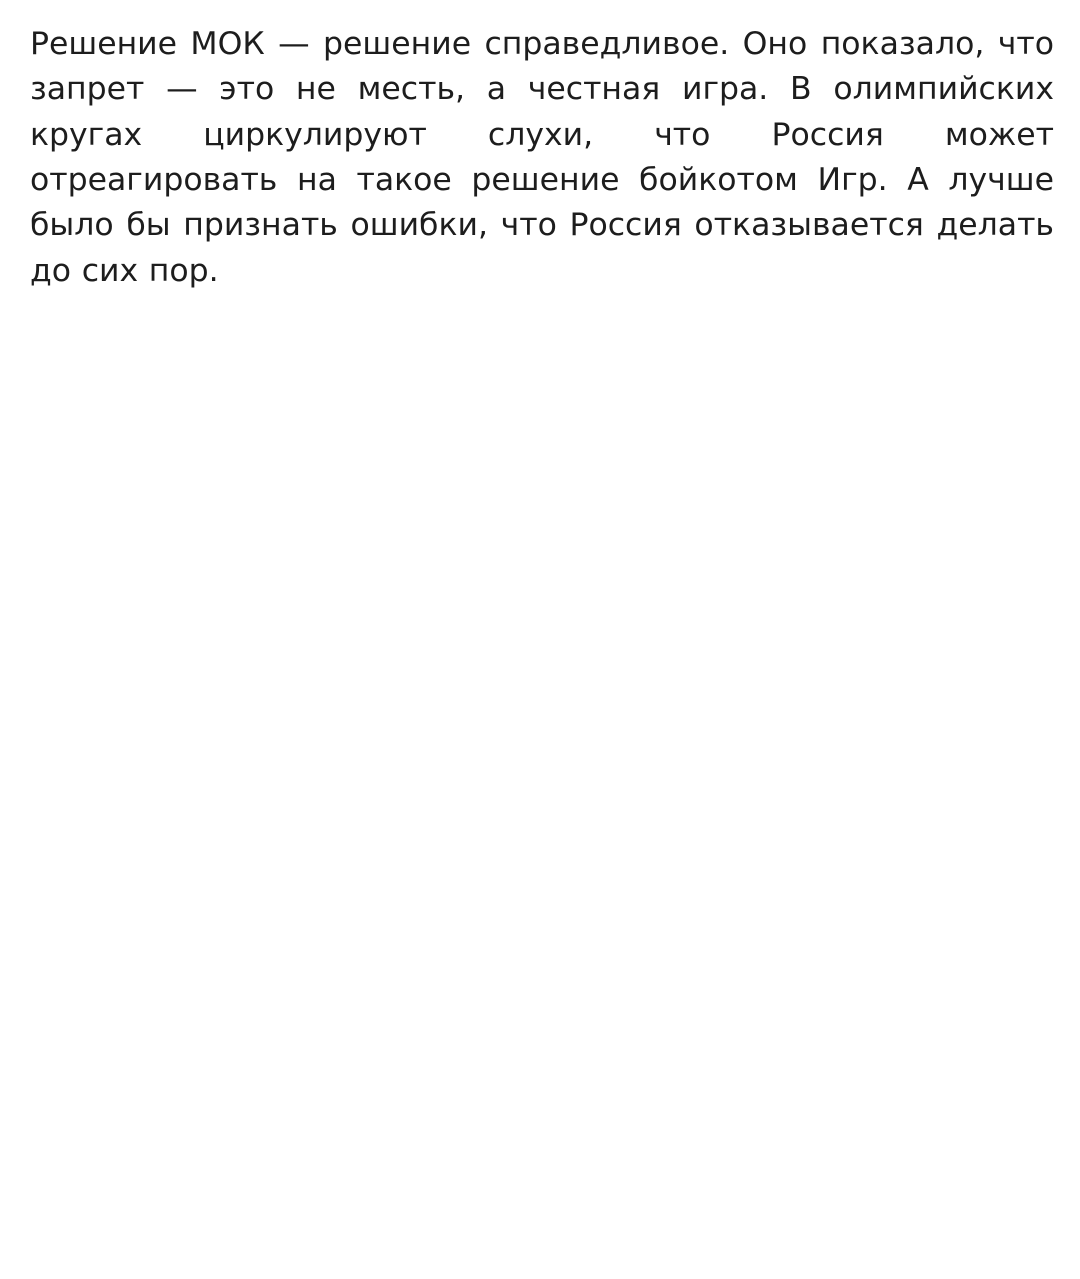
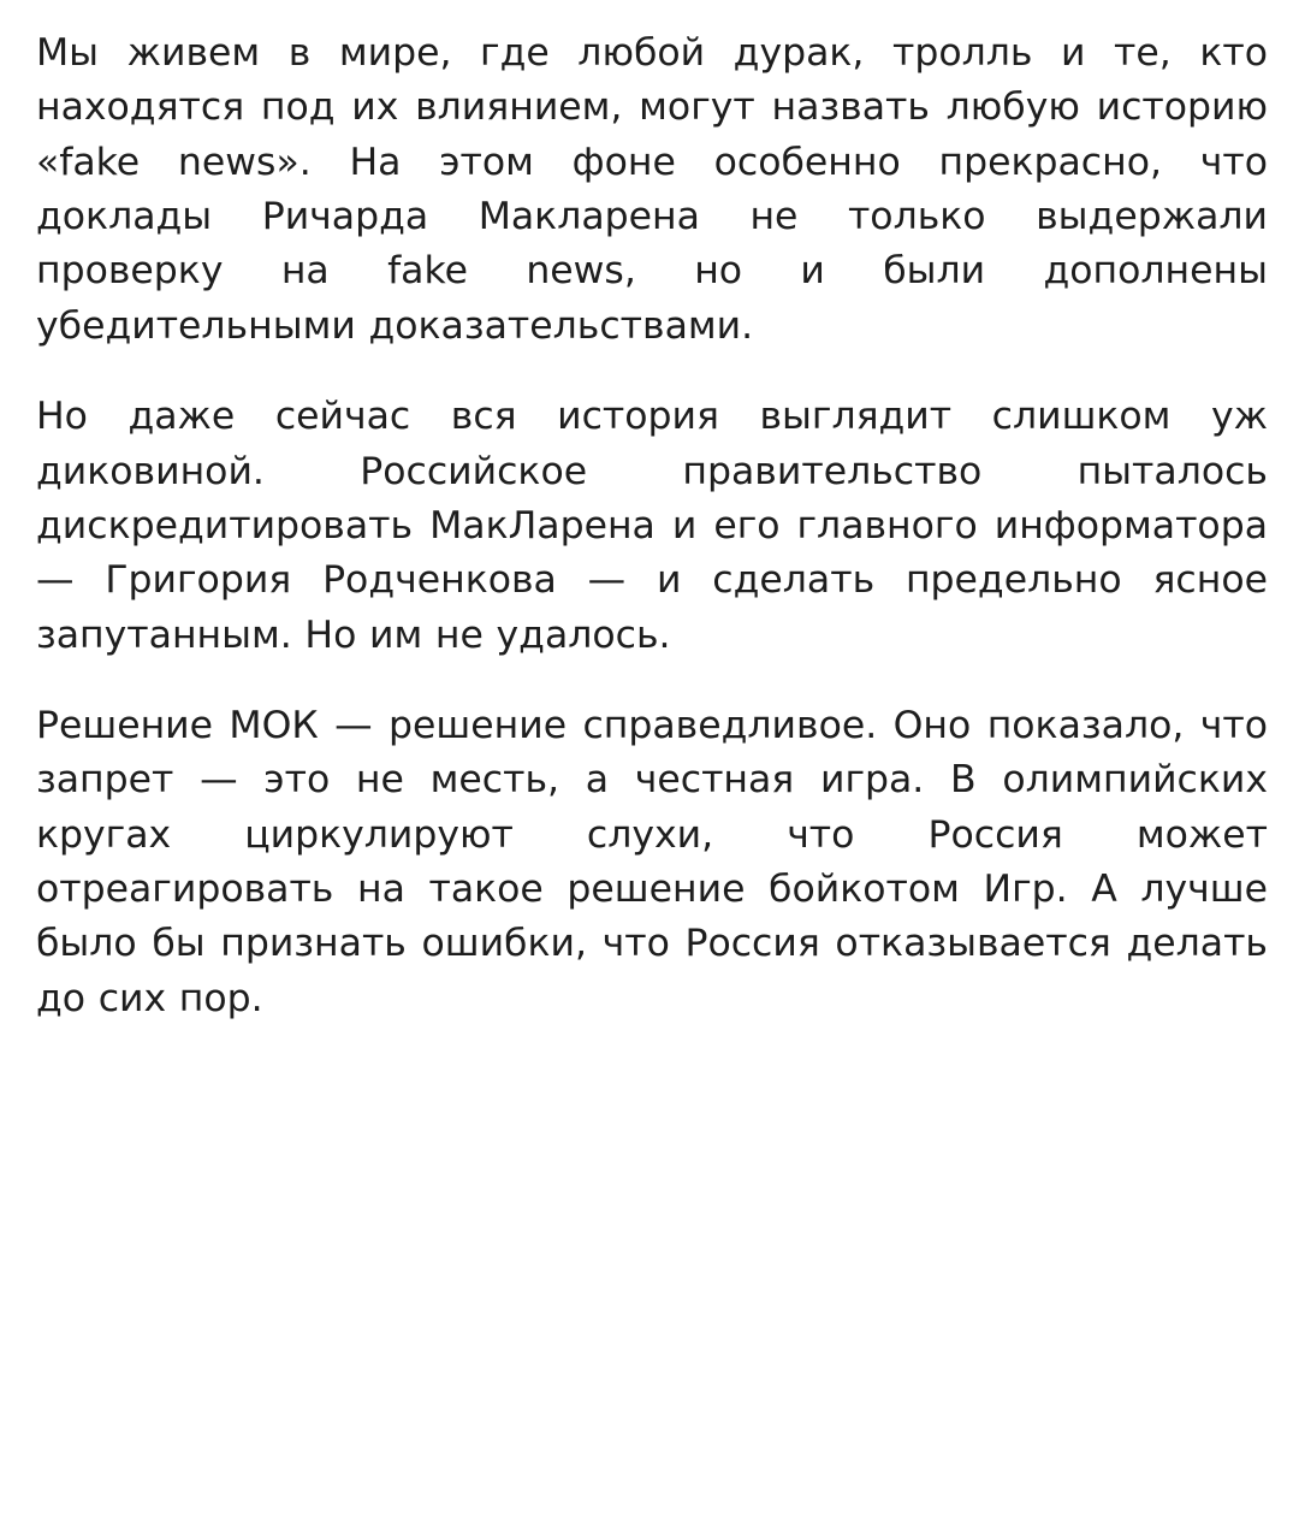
+ Мы живем в мире, где любой дурак, тролль и те, кто находятся под их влиянием, могут назвать любую историю «fake news». На этом фоне особенно прекрасно, что доклады Ричарда Макларена не только выдержали проверку на fake news, но и были дополнены убедительными доказательствами.
+ Но даже сейчас вся история выглядит слишком уж диковиной. Российское правительство пыталось дискредитировать МакЛарена и его главного информатора — Григория Родченкова — и сделать предельно ясное запутанным. Но им не удалось.
  Решение МОК — решение справедливое. Оно показало, что запрет — это не месть, а честная игра. В олимпийских кругах циркулируют слухи, что Россия может отреагировать на такое решение бойкотом Игр. А лучше было бы признать ошибки, что Россия отказывается делать до сих пор.
